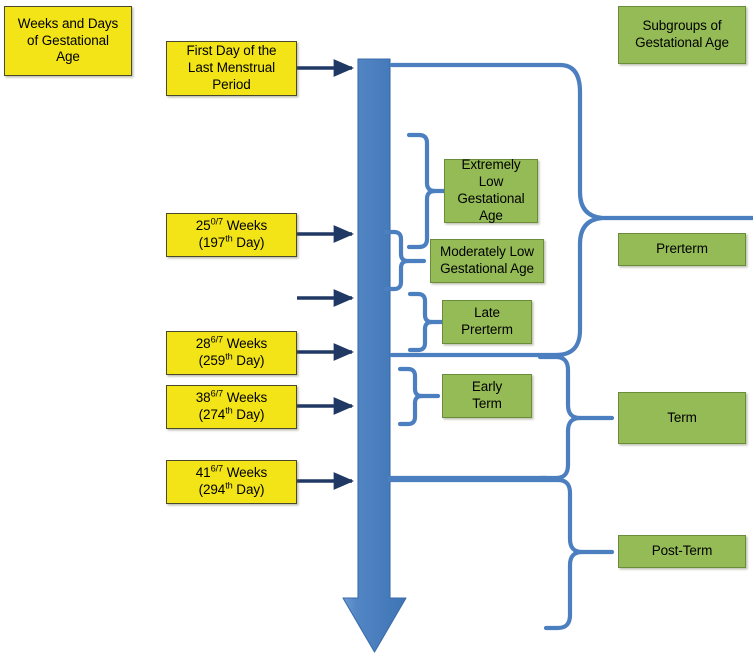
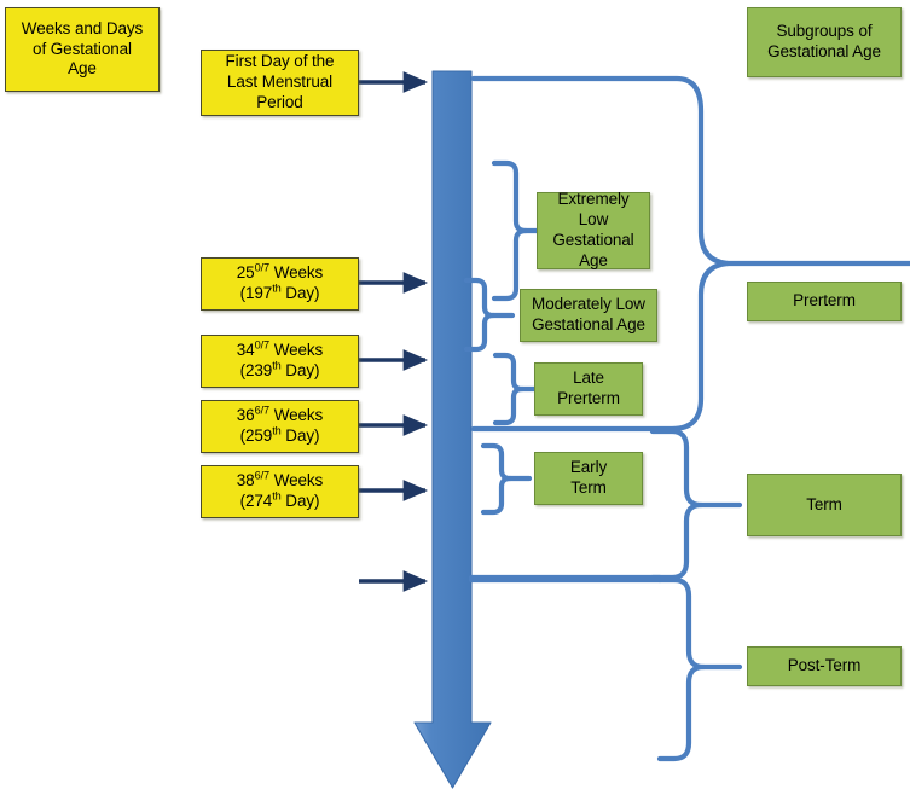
  Weeks and Days
  of Gestational
  Age
  Subgroups of
  Gestational Age
  First Day of the
  Last Menstrual
  Period
  250/7 Weeks
  (197th Day)
+ 340/7 Weeks
+ (239th Day)
- 286/7 Weeks
+ 366/7 Weeks
  (259th Day)
  386/7 Weeks
  (274th Day)
- 416/7 Weeks
- (294th Day)
  Extremely Low
  Gestational
  Age
  Moderately Low
  Gestational Age
  Late
  Prerterm
  Early
  Term
  Prerterm
  Term
  Post-Term
